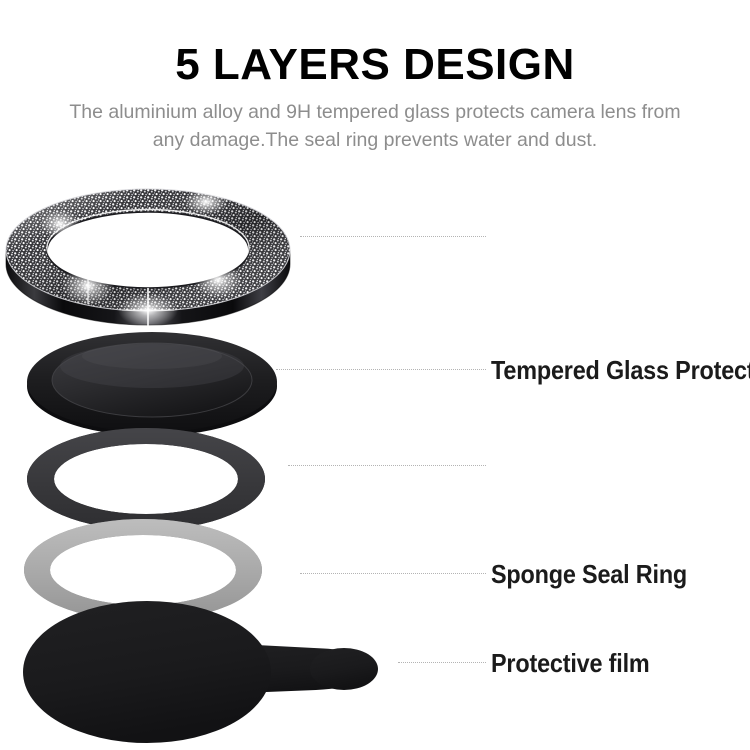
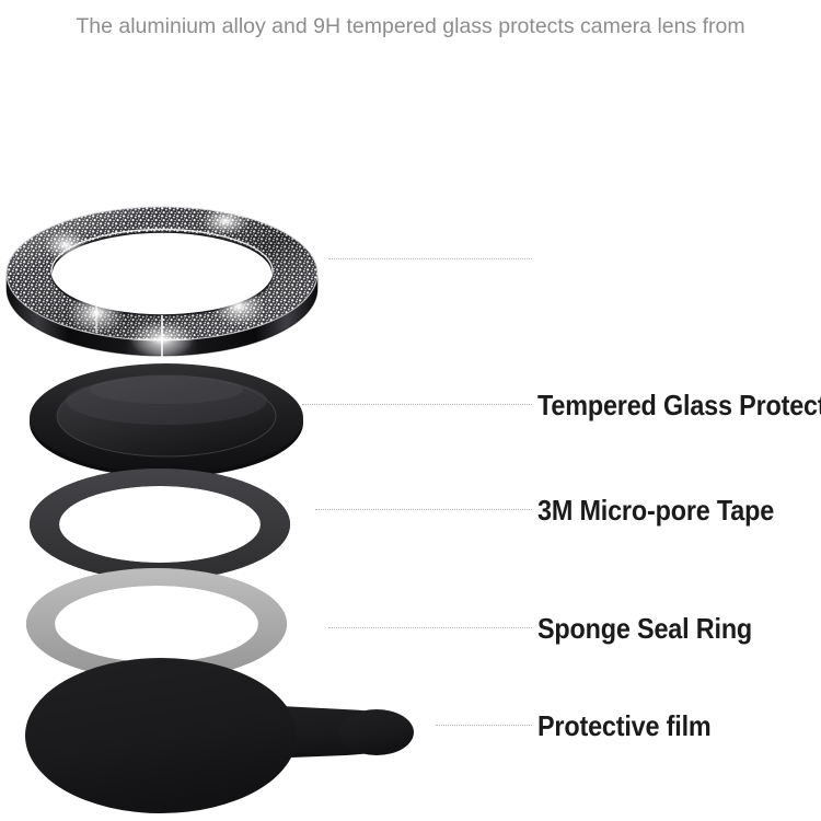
- 5 LAYERS DESIGN
  The aluminium alloy and 9H tempered glass protects camera lens from
- any damage.The seal ring prevents water and dust.
  Tempered Glass Protec
+ 3M Micro-pore Tape
  Sponge Seal Ring
  Protective film
